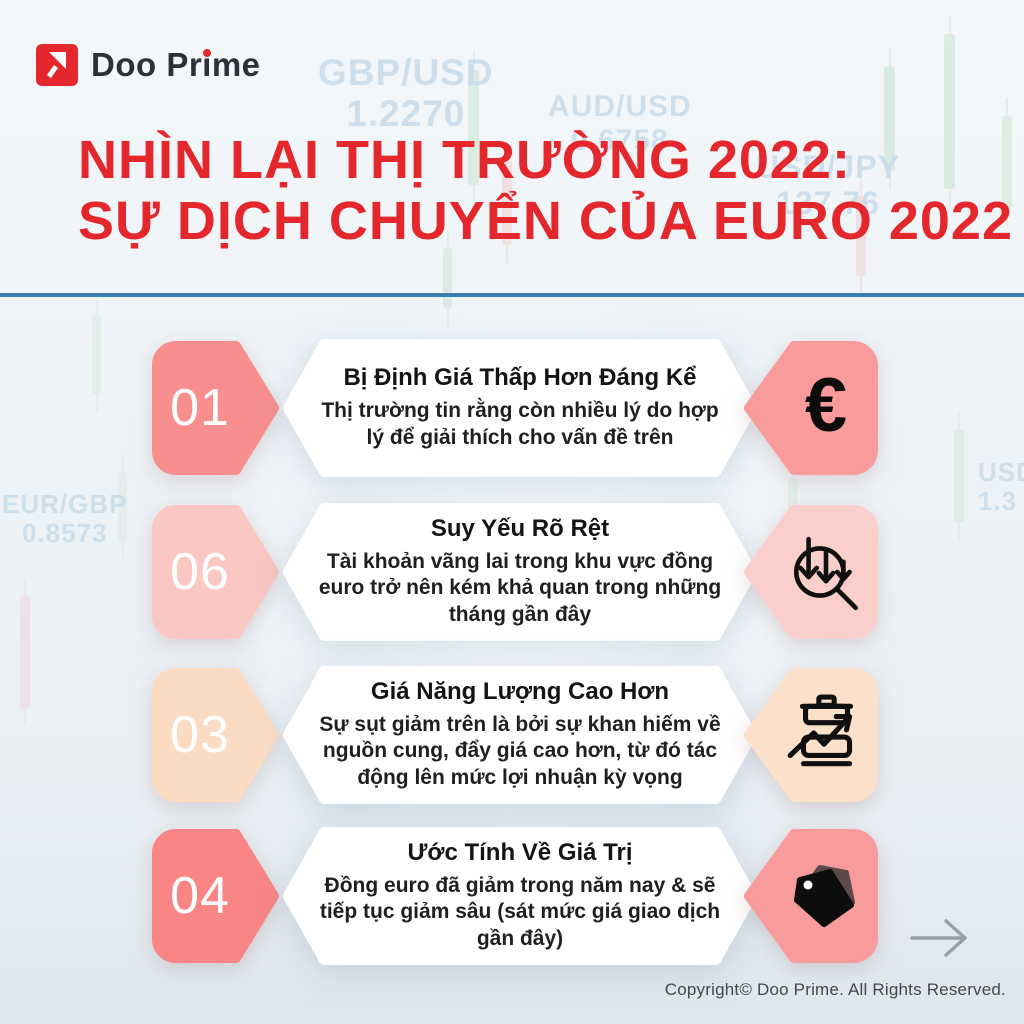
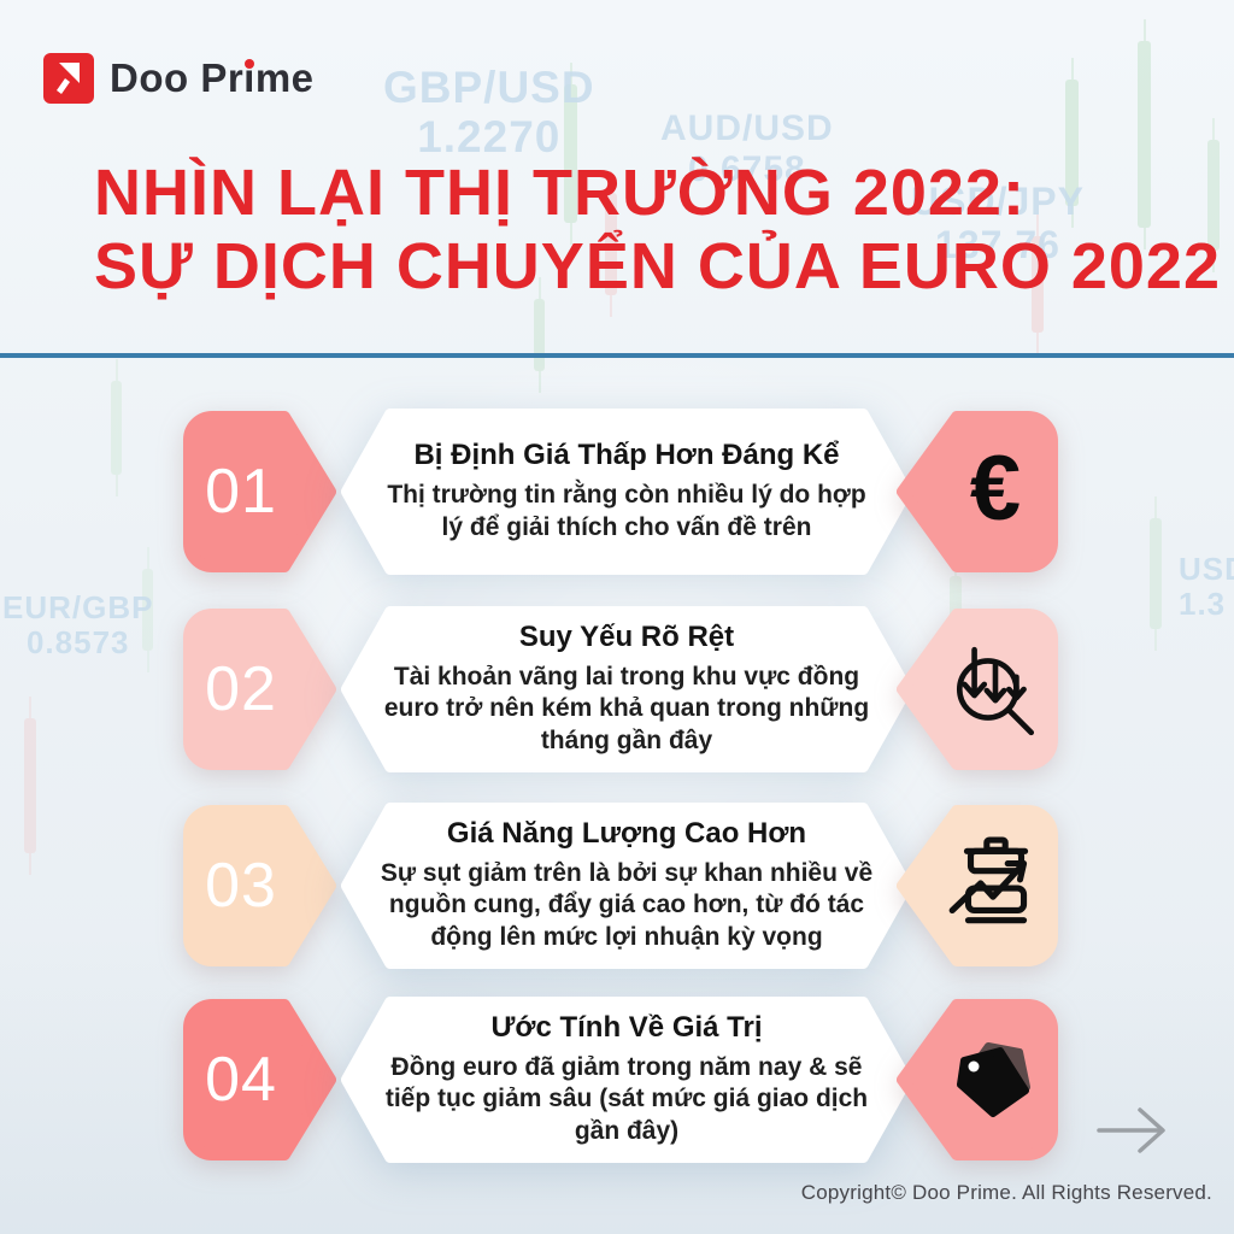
  GBP/USD
  1.2270
  AUD/USD
  0.6758
  USD/JPY
  137.76
  EUR/GBP
  0.8573
  1.3
  Doo Prıme
  NHÌN LẠI THỊ TRƯỜNG 2022:
  SỰ DỊCH CHUYỂN CỦA EURO 2022
  01
  Bị Định Giá Thấp Hơn Đáng Kể
  Thị trường tin rằng còn nhiều lý do hợp lý để giải thích cho vấn đề trên
  €
- 06
+ 02
  Suy Yếu Rõ Rệt
  Tài khoản vãng lai trong khu vực đồng euro trở nên kém khả quan trong những tháng gần đây
  03
  Giá Năng Lượng Cao Hơn
- Sự sụt giảm trên là bởi sự khan hiếm về nguồn cung, đẩy giá cao hơn, từ đó tác động lên mức lợi nhuận kỳ vọng
+ Sự sụt giảm trên là bởi sự khan nhiều về nguồn cung, đẩy giá cao hơn, từ đó tác động lên mức lợi nhuận kỳ vọng
  04
  Ước Tính Về Giá Trị
  Đồng euro đã giảm trong năm nay & sẽ tiếp tục giảm sâu (sát mức giá giao dịch gần đây)
  Copyright© Doo Prime. All Rights Reserved.
